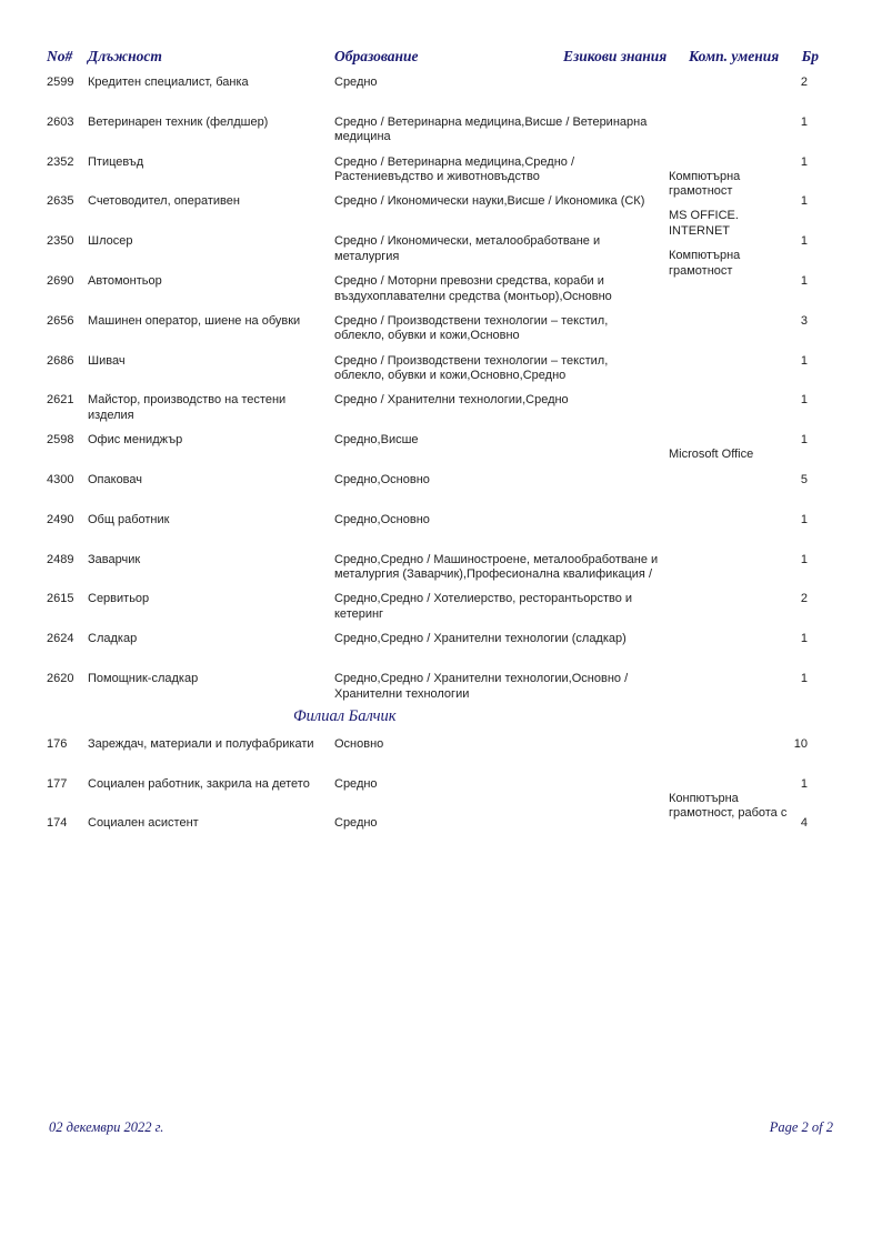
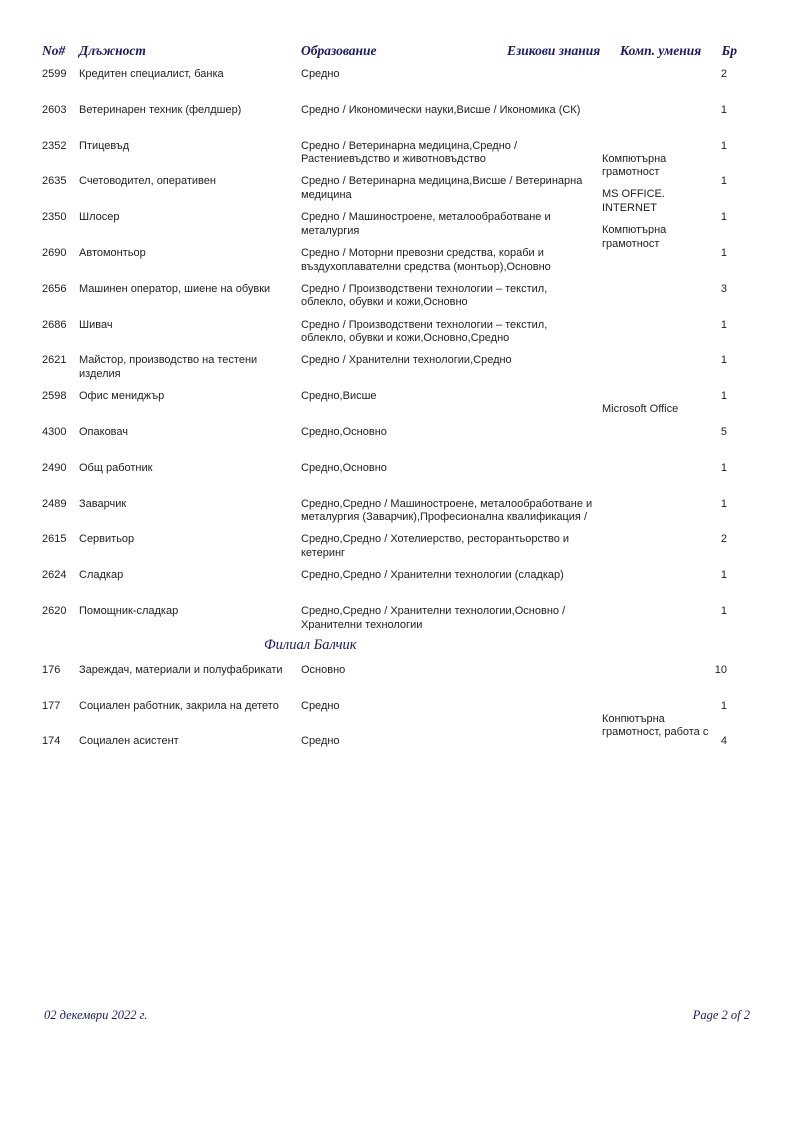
  No#
  Длъжност
  Образование
  Езикови знания
  Комп. умения
  Бр
  2599
  Кредитен специалист, банка
  Средно
  2
  2603
  Ветеринарен техник (фелдшер)
- Средно / Ветеринарна медицина,Висше / Ветеринарна медицина
+ Средно / Икономически науки,Висше / Икономика (СК)
  1
  2352
  Птицевъд
  Средно / Ветеринарна медицина,Средно / Растениевъдство и животновъдство
  Компютърна грамотност
  1
  2635
  Счетоводител, оперативен
- Средно / Икономически науки,Висше / Икономика (СК)
+ Средно / Ветеринарна медицина,Висше / Ветеринарна медицина
  MS OFFICE. INTERNET
  1
  2350
  Шлосер
- Средно / Икономически, металообработване и металургия
+ Средно / Машиностроене, металообработване и металургия
  Компютърна грамотност
  1
  2690
  Автомонтьор
  Средно / Моторни превозни средства, кораби и въздухоплавателни средства (монтьор),Основно
  1
  2656
  Машинен оператор, шиене на обувки
  Средно / Производствени технологии – текстил, облекло, обувки и кожи,Основно
  3
  2686
  Шивач
  Средно / Производствени технологии – текстил, облекло, обувки и кожи,Основно,Средно
  1
  2621
  Майстор, производство на тестени изделия
  Средно / Хранителни технологии,Средно
  1
  2598
  Офис мениджър
  Средно,Висше
  Microsoft Office
  1
  4300
  Опаковач
  Средно,Основно
  5
  2490
  Общ работник
  Средно,Основно
  1
  2489
  Заварчик
  Средно,Средно / Машиностроене, металообработване и металургия (Заварчик),Професионална квалификация /
  1
  2615
  Сервитьор
  Средно,Средно / Хотелиерство, ресторантьорство и кетеринг
  2
  2624
  Сладкар
  Средно,Средно / Хранителни технологии (сладкар)
  1
  2620
  Помощник-сладкар
  Средно,Средно / Хранителни технологии,Основно / Хранителни технологии
  1
  Филиал Балчик
  176
  Зареждач, материали и полуфабрикати
  Основно
  10
  177
  Социален работник, закрила на детето
  Средно
  Конпютърна грамотност, работа с
  1
  174
  Социален асистент
  Средно
  4
  02 декември 2022 г.
  Page 2 of 2
